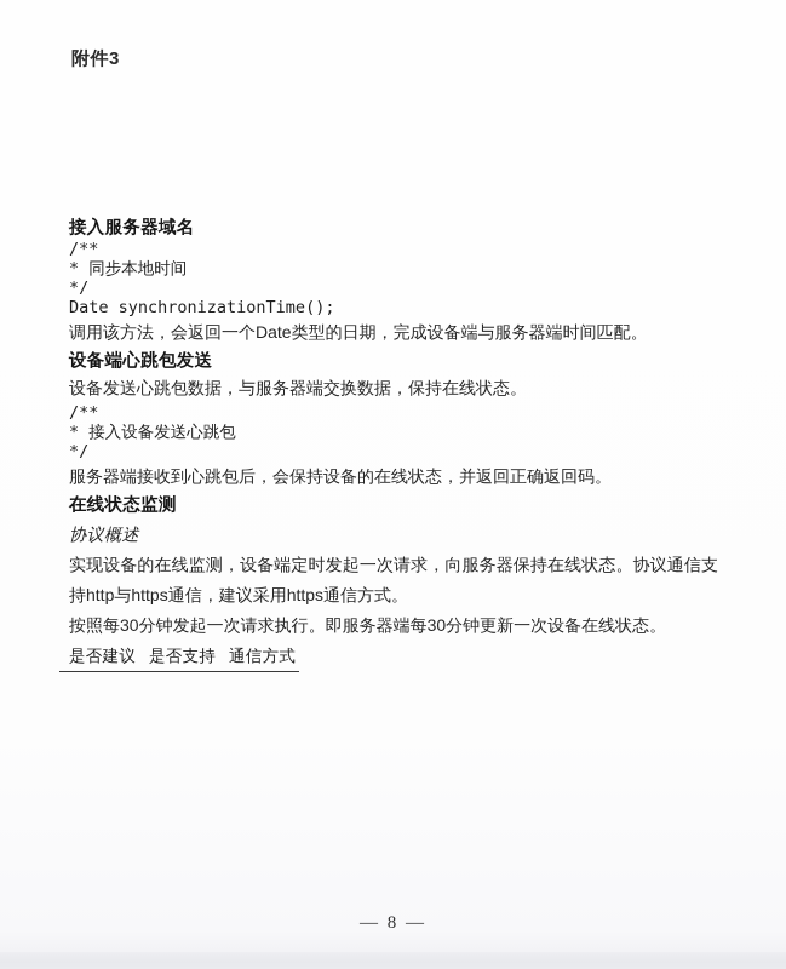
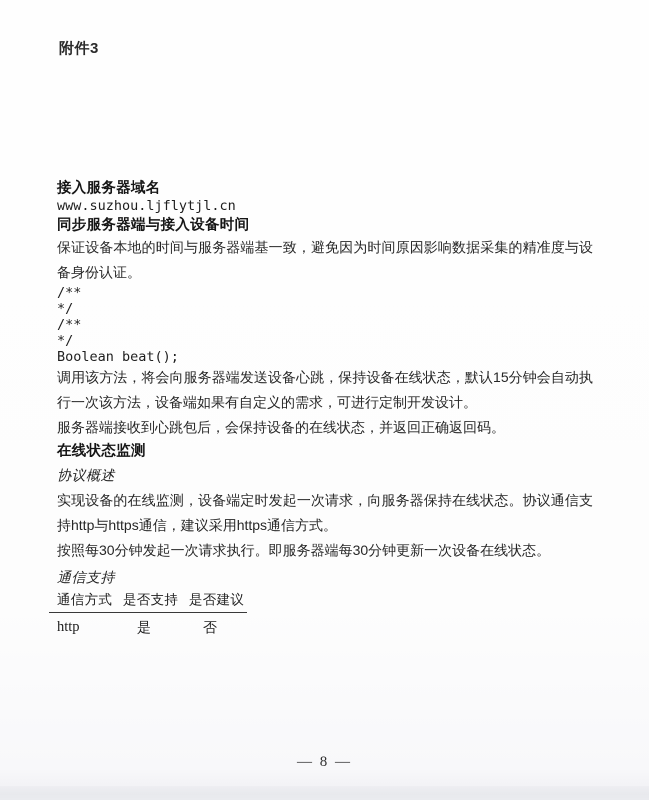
  附件3
  接入服务器域名
+ www.suzhou.ljflytjl.cn
+ 同步服务器端与接入设备时间
+ 保证设备本地的时间与服务器端基一致，避免因为时间原因影响数据采集的精准度与设备身份认证。
  /**
- * 同步本地时间
  */
- Date synchronizationTime();
- 调用该方法，会返回一个Date类型的日期，完成设备端与服务器端时间匹配。
- 设备端心跳包发送
- 设备发送心跳包数据，与服务器端交换数据，保持在线状态。
  /**
- * 接入设备发送心跳包
  */
+ Boolean beat();
+ 调用该方法，将会向服务器端发送设备心跳，保持设备在线状态，默认15分钟会自动执行一次该方法，设备端如果有自定义的需求，可进行定制开发设计。
  服务器端接收到心跳包后，会保持设备的在线状态，并返回正确返回码。
  在线状态监测
  协议概述
  实现设备的在线监测，设备端定时发起一次请求，向服务器保持在线状态。协议通信支持http与https通信，建议采用https通信方式。
  按照每30分钟发起一次请求执行。即服务器端每30分钟更新一次设备在线状态。
+ 通信支持
- 是否建议
+ 通信方式
  是否支持
- 通信方式
+ 是否建议
+ http
+ 是
+ 否
  — 8 —
